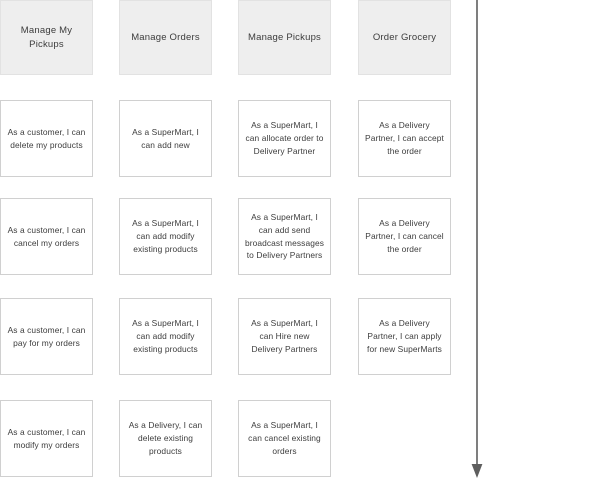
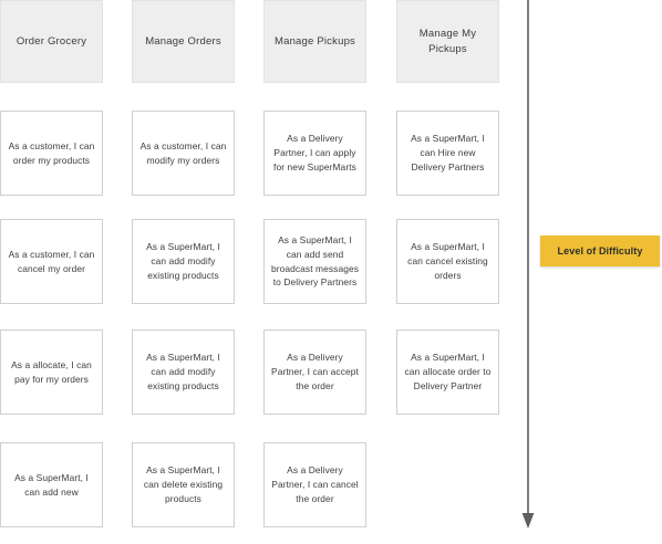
- Manage My Pickups
+ Order Grocery
- As a customer, I can delete my products
+ As a customer, I can order my products
- As a customer, I can cancel my orders
+ As a customer, I can cancel my order
- As a customer, I can pay for my orders
+ As a allocate, I can pay for my orders
- As a customer, I can modify my orders
+ As a SuperMart, I can add new
  Manage Orders
- As a SuperMart, I can add new
+ As a customer, I can modify my orders
  As a SuperMart, I can add modify existing products
  As a SuperMart, I can add modify existing products
- As a Delivery, I can delete existing products
+ As a SuperMart, I can delete existing products
  Manage Pickups
- As a SuperMart, I can allocate order to Delivery Partner
+ As a Delivery Partner, I can apply for new SuperMarts
  As a SuperMart, I can add send broadcast messages to Delivery Partners
- As a SuperMart, I can Hire new Delivery Partners
+ As a Delivery Partner, I can accept the order
- As a SuperMart, I can cancel existing orders
+ As a Delivery Partner, I can cancel the order
- Order Grocery
+ Manage My Pickups
- As a Delivery Partner, I can accept the order
+ As a SuperMart, I can Hire new Delivery Partners
- As a Delivery Partner, I can cancel the order
+ As a SuperMart, I can cancel existing orders
- As a Delivery Partner, I can apply for new SuperMarts
+ As a SuperMart, I can allocate order to Delivery Partner
+ Level of Difficulty
